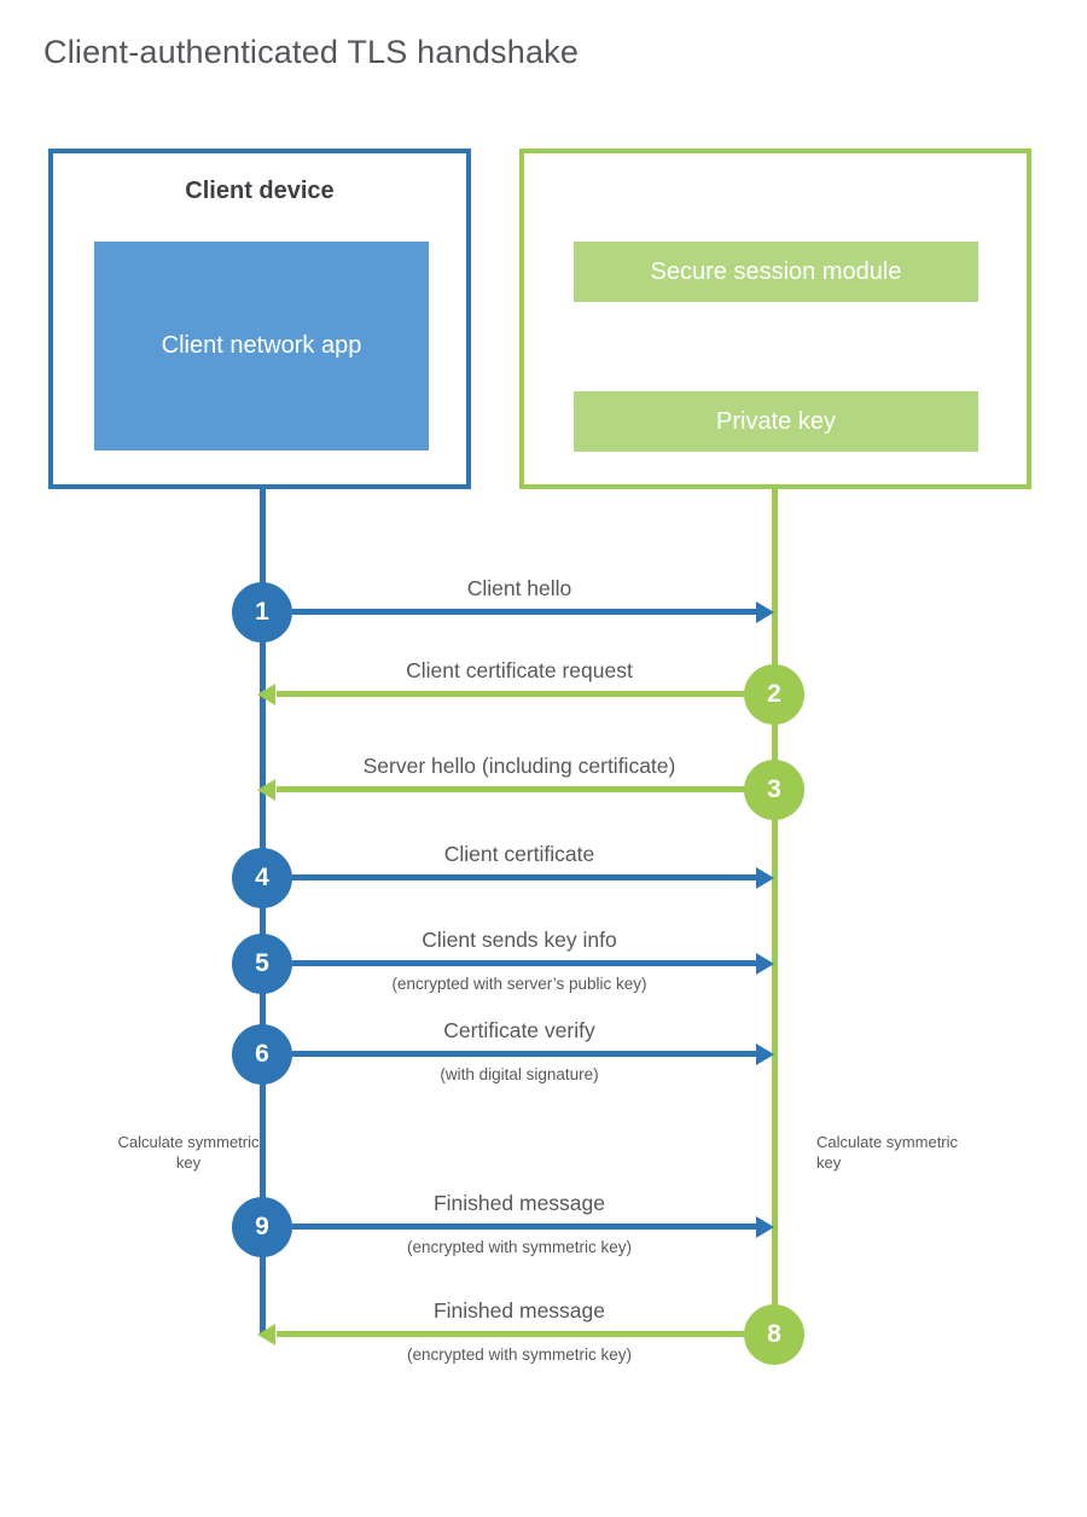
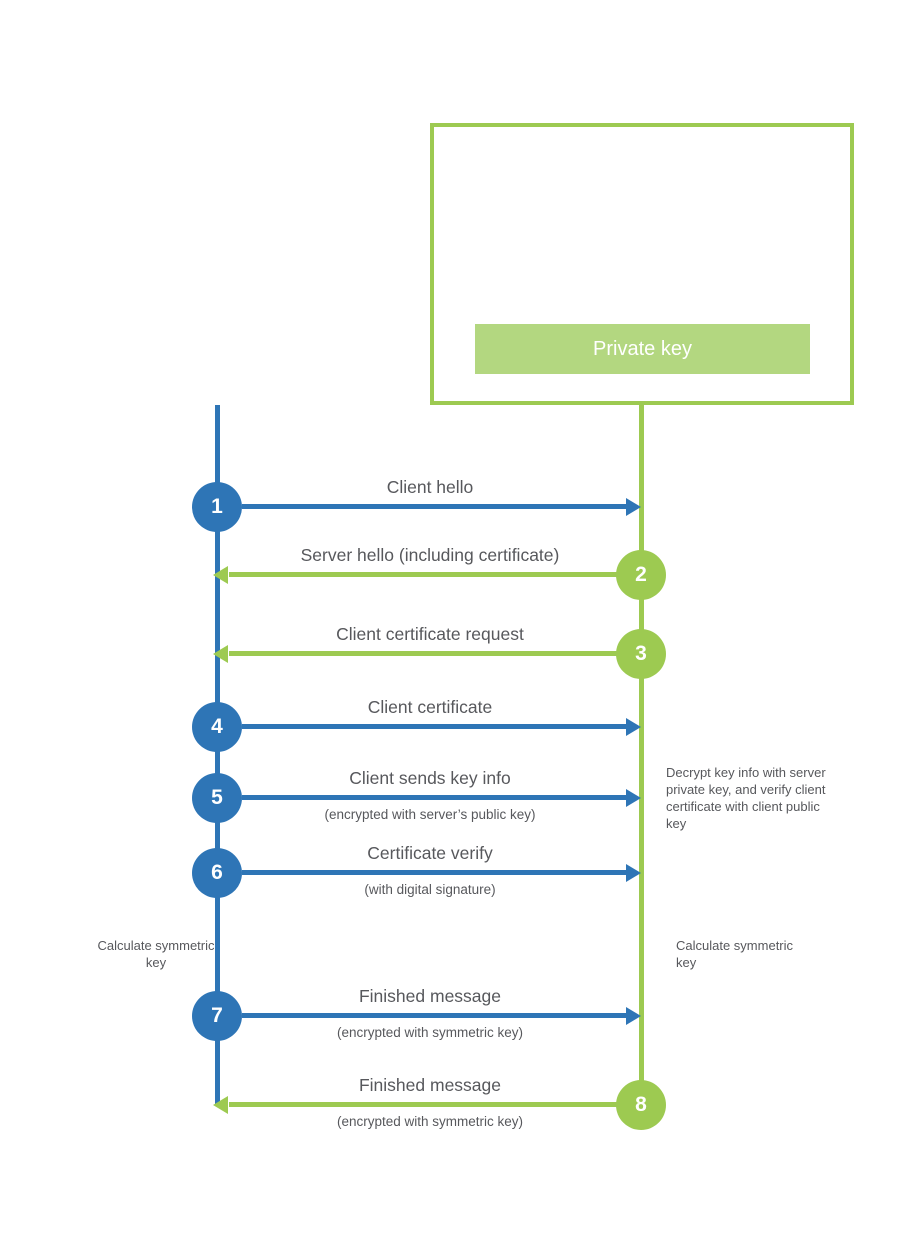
- Client-authenticated TLS handshake
- Client device
- Client network app
- Secure session module
  Private key
  1
  Client hello
  2
- Client certificate request
+ Server hello (including certificate)
  3
- Server hello (including certificate)
+ Client certificate request
  4
  Client certificate
  5
  Client sends key info
  (encrypted with server’s public key)
  6
  Certificate verify
  (with digital signature)
- 9
+ 7
  Finished message
  (encrypted with symmetric key)
  8
  Finished message
  (encrypted with symmetric key)
+ Decrypt key info with server private key, and verify client certificate with client public key
  Calculate symmetric key
  Calculate symmetric key
